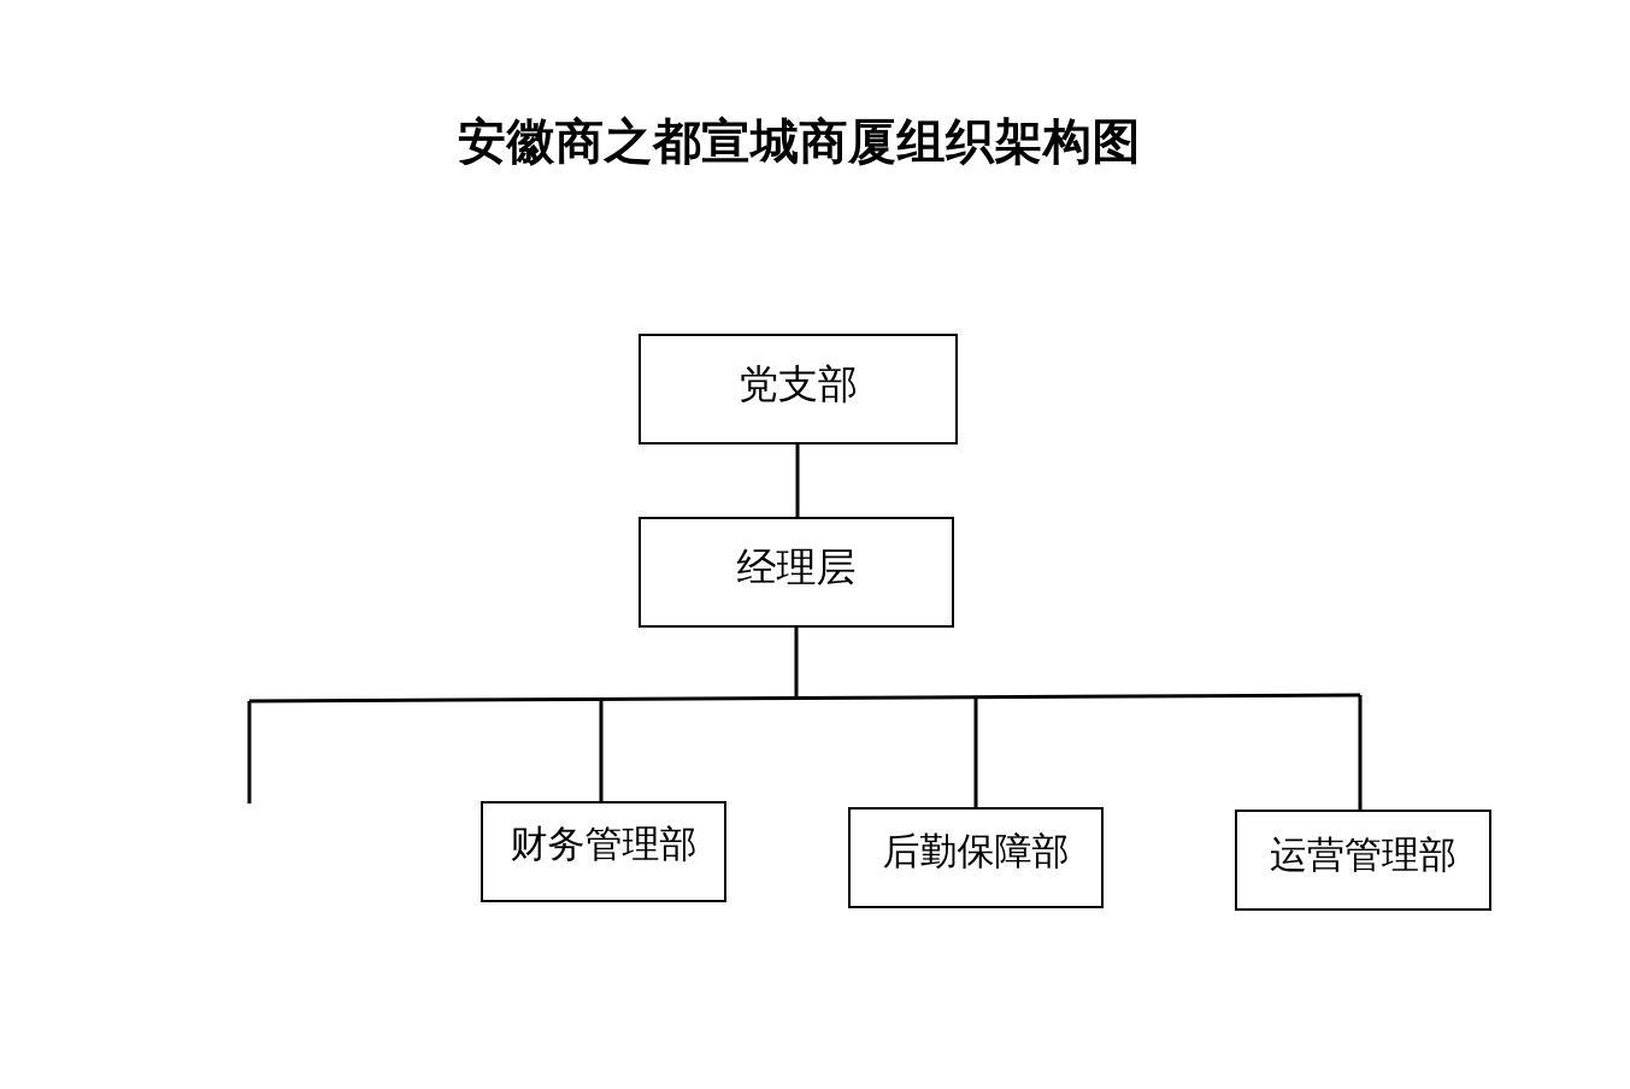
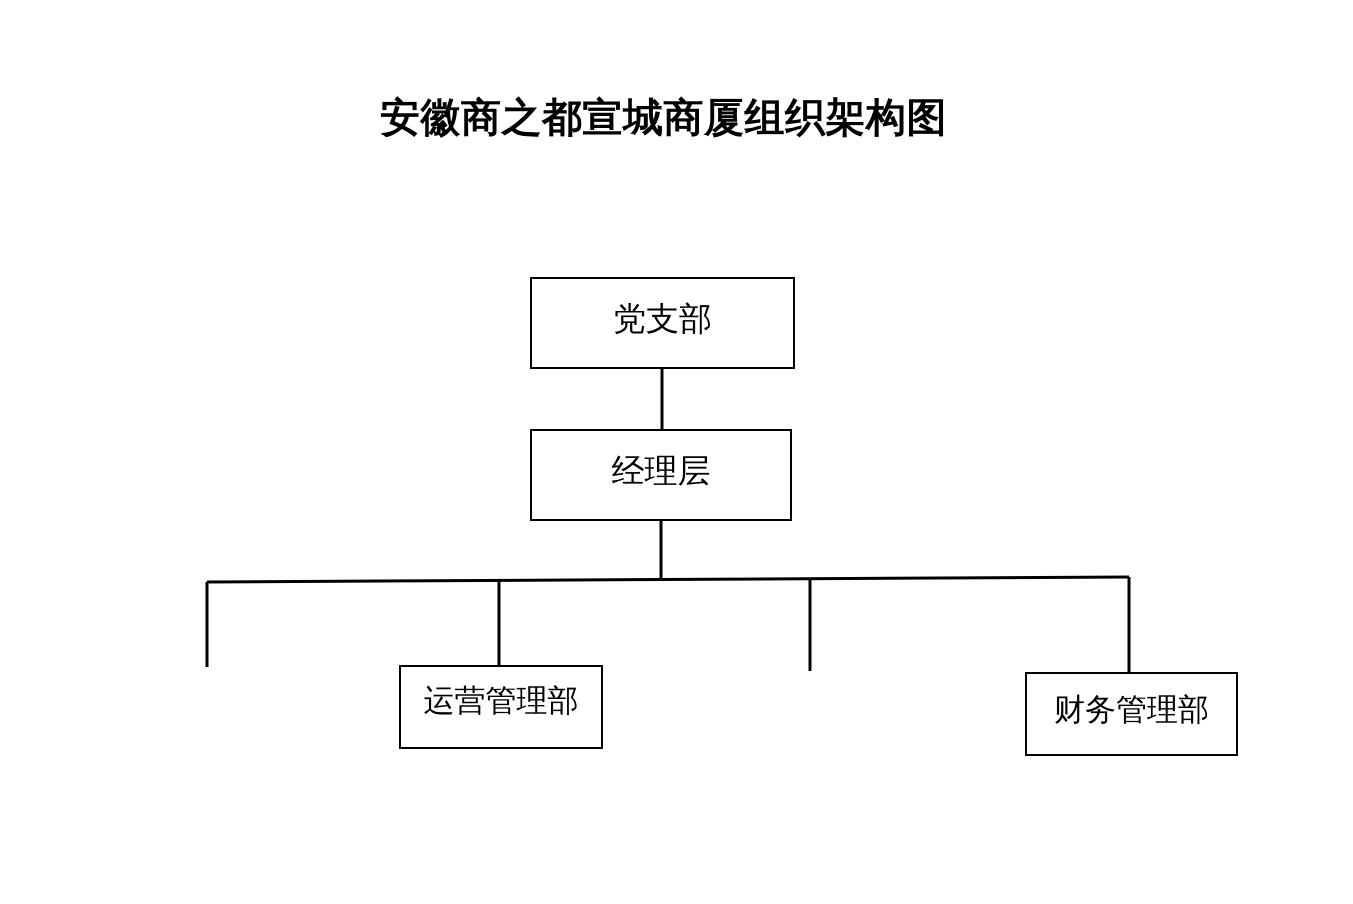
  安徽商之都宣城商厦组织架构图
  党支部
  经理层
- 财务管理部
+ 运营管理部
- 后勤保障部
- 运营管理部
+ 财务管理部
